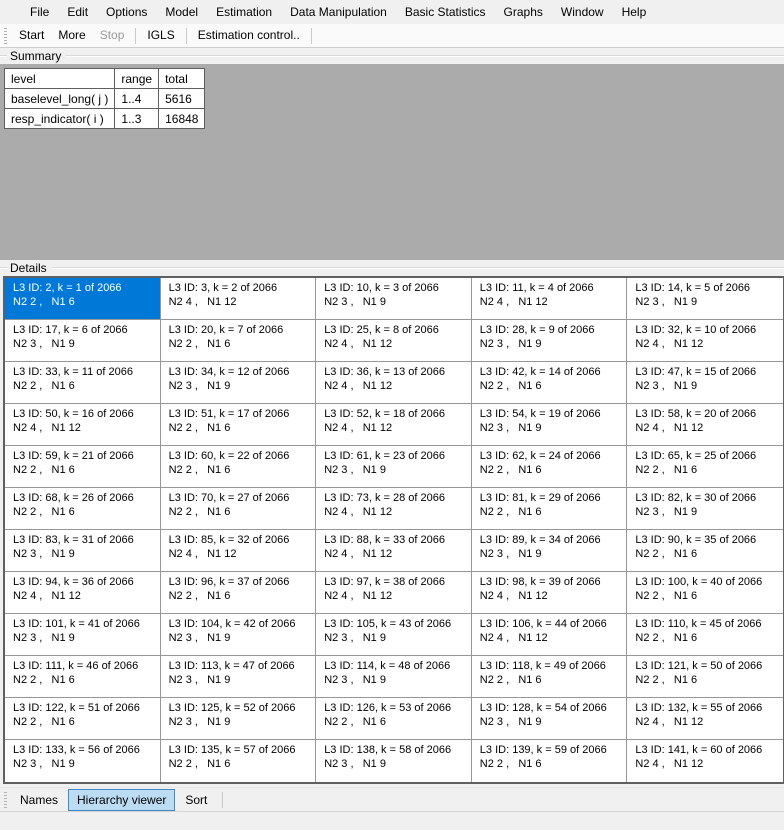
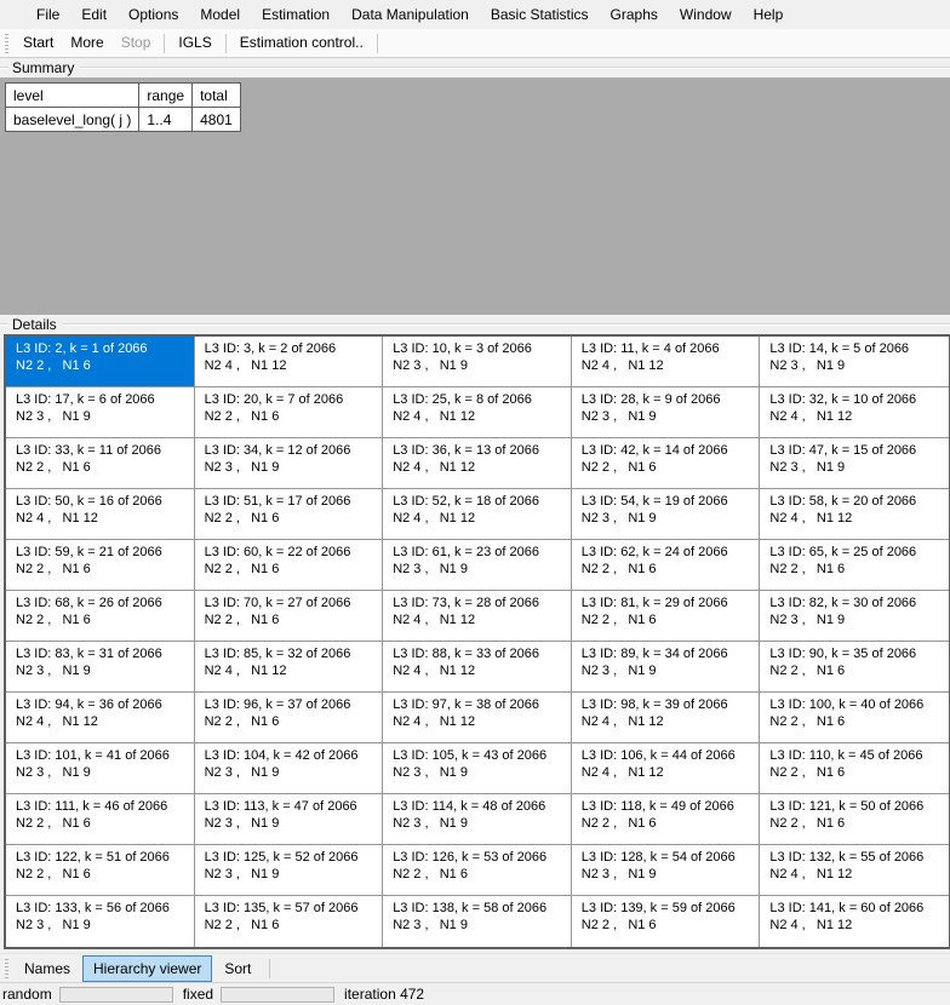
  File
  Edit
  Options
  Model
  Estimation
  Data Manipulation
  Basic Statistics
  Graphs
  Window
  Help
  Start
  More
  Stop
  IGLS
  Estimation control..
  Summary
  level	range	total
- baselevel_long( j )	1..4	5616
+ baselevel_long( j )	1..4	4801
- resp_indicator( i )	1..3	16848
  Details
  L3 ID: 2, k = 1 of 2066
  N2 2 , N1 6
  L3 ID: 3, k = 2 of 2066
  N2 4 , N1 12
  L3 ID: 10, k = 3 of 2066
  N2 3 , N1 9
  L3 ID: 11, k = 4 of 2066
  N2 4 , N1 12
  L3 ID: 14, k = 5 of 2066
  N2 3 , N1 9
  L3 ID: 17, k = 6 of 2066
  N2 3 , N1 9
  L3 ID: 20, k = 7 of 2066
  N2 2 , N1 6
  L3 ID: 25, k = 8 of 2066
  N2 4 , N1 12
  L3 ID: 28, k = 9 of 2066
  N2 3 , N1 9
  L3 ID: 32, k = 10 of 2066
  N2 4 , N1 12
  L3 ID: 33, k = 11 of 2066
  N2 2 , N1 6
  L3 ID: 34, k = 12 of 2066
  N2 3 , N1 9
  L3 ID: 36, k = 13 of 2066
  N2 4 , N1 12
  L3 ID: 42, k = 14 of 2066
  N2 2 , N1 6
  L3 ID: 47, k = 15 of 2066
  N2 3 , N1 9
  L3 ID: 50, k = 16 of 2066
  N2 4 , N1 12
  L3 ID: 51, k = 17 of 2066
  N2 2 , N1 6
  L3 ID: 52, k = 18 of 2066
  N2 4 , N1 12
  L3 ID: 54, k = 19 of 2066
  N2 3 , N1 9
  L3 ID: 58, k = 20 of 2066
  N2 4 , N1 12
  L3 ID: 59, k = 21 of 2066
  N2 2 , N1 6
  L3 ID: 60, k = 22 of 2066
  N2 2 , N1 6
  L3 ID: 61, k = 23 of 2066
  N2 3 , N1 9
  L3 ID: 62, k = 24 of 2066
  N2 2 , N1 6
  L3 ID: 65, k = 25 of 2066
  N2 2 , N1 6
  L3 ID: 68, k = 26 of 2066
  N2 2 , N1 6
  L3 ID: 70, k = 27 of 2066
  N2 2 , N1 6
  L3 ID: 73, k = 28 of 2066
  N2 4 , N1 12
  L3 ID: 81, k = 29 of 2066
  N2 2 , N1 6
  L3 ID: 82, k = 30 of 2066
  N2 3 , N1 9
  L3 ID: 83, k = 31 of 2066
  N2 3 , N1 9
  L3 ID: 85, k = 32 of 2066
  N2 4 , N1 12
  L3 ID: 88, k = 33 of 2066
  N2 4 , N1 12
  L3 ID: 89, k = 34 of 2066
  N2 3 , N1 9
  L3 ID: 90, k = 35 of 2066
  N2 2 , N1 6
  L3 ID: 94, k = 36 of 2066
  N2 4 , N1 12
  L3 ID: 96, k = 37 of 2066
  N2 2 , N1 6
  L3 ID: 97, k = 38 of 2066
  N2 4 , N1 12
  L3 ID: 98, k = 39 of 2066
  N2 4 , N1 12
  L3 ID: 100, k = 40 of 2066
  N2 2 , N1 6
  L3 ID: 101, k = 41 of 2066
  N2 3 , N1 9
  L3 ID: 104, k = 42 of 2066
  N2 3 , N1 9
  L3 ID: 105, k = 43 of 2066
  N2 3 , N1 9
  L3 ID: 106, k = 44 of 2066
  N2 4 , N1 12
  L3 ID: 110, k = 45 of 2066
  N2 2 , N1 6
  L3 ID: 111, k = 46 of 2066
  N2 2 , N1 6
  L3 ID: 113, k = 47 of 2066
  N2 3 , N1 9
  L3 ID: 114, k = 48 of 2066
  N2 3 , N1 9
  L3 ID: 118, k = 49 of 2066
  N2 2 , N1 6
  L3 ID: 121, k = 50 of 2066
  N2 2 , N1 6
  L3 ID: 122, k = 51 of 2066
  N2 2 , N1 6
  L3 ID: 125, k = 52 of 2066
  N2 3 , N1 9
  L3 ID: 126, k = 53 of 2066
  N2 2 , N1 6
  L3 ID: 128, k = 54 of 2066
  N2 3 , N1 9
  L3 ID: 132, k = 55 of 2066
  N2 4 , N1 12
  L3 ID: 133, k = 56 of 2066
  N2 3 , N1 9
  L3 ID: 135, k = 57 of 2066
  N2 2 , N1 6
  L3 ID: 138, k = 58 of 2066
  N2 3 , N1 9
  L3 ID: 139, k = 59 of 2066
  N2 2 , N1 6
  L3 ID: 141, k = 60 of 2066
  N2 4 , N1 12
  Names
  Hierarchy viewer
  Sort
+ random
+ fixed
+ iteration 472
